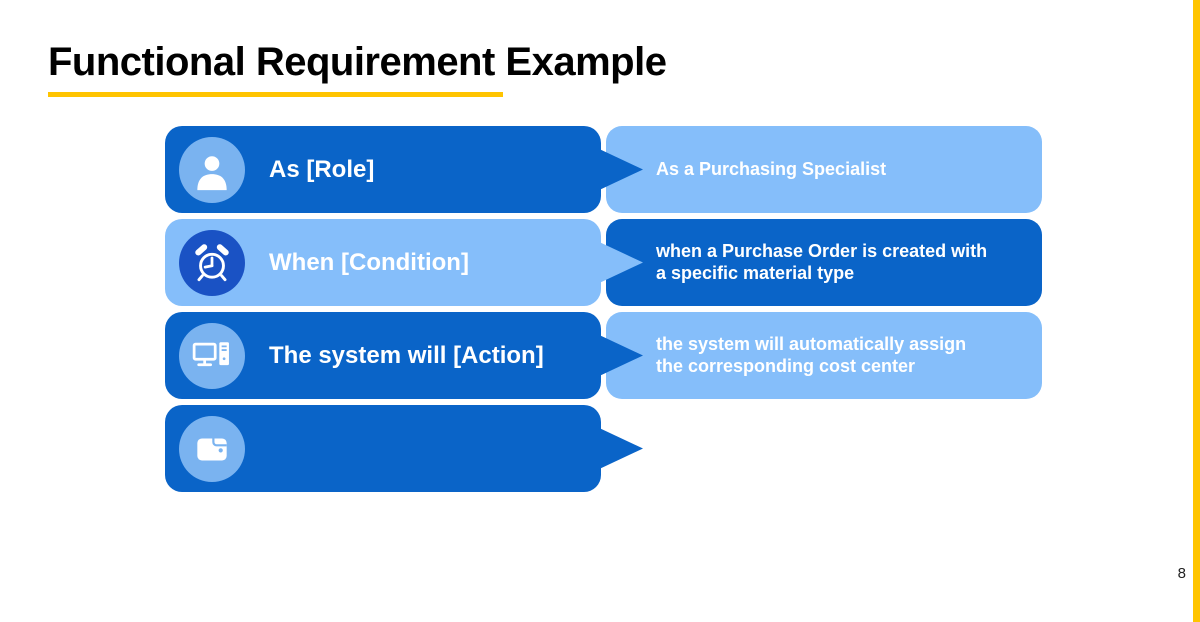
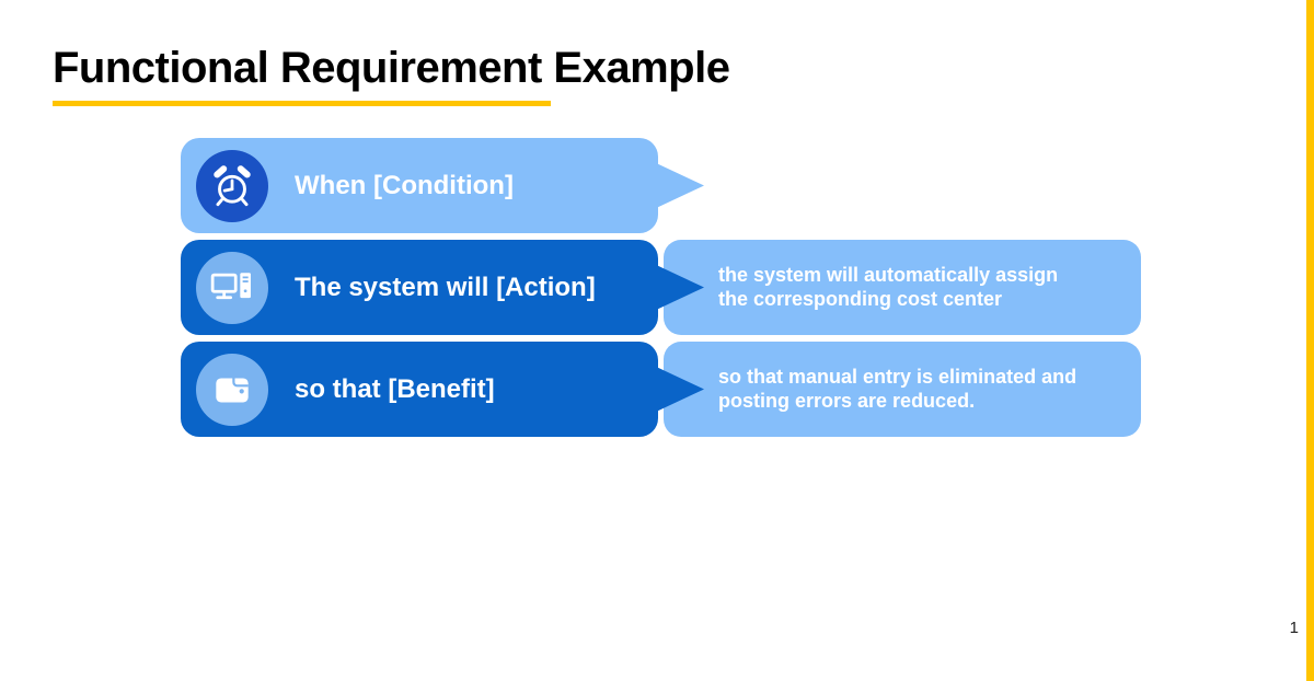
  Functional Requirement Example
- As [Role]
- As a Purchasing Specialist
  When [Condition]
- when a Purchase Order is created with
- a specific material type
  The system will [Action]
  the system will automatically assign
  the corresponding cost center
+ so that [Benefit]
+ so that manual entry is eliminated and
+ posting errors are reduced.
- 8
+ 1
